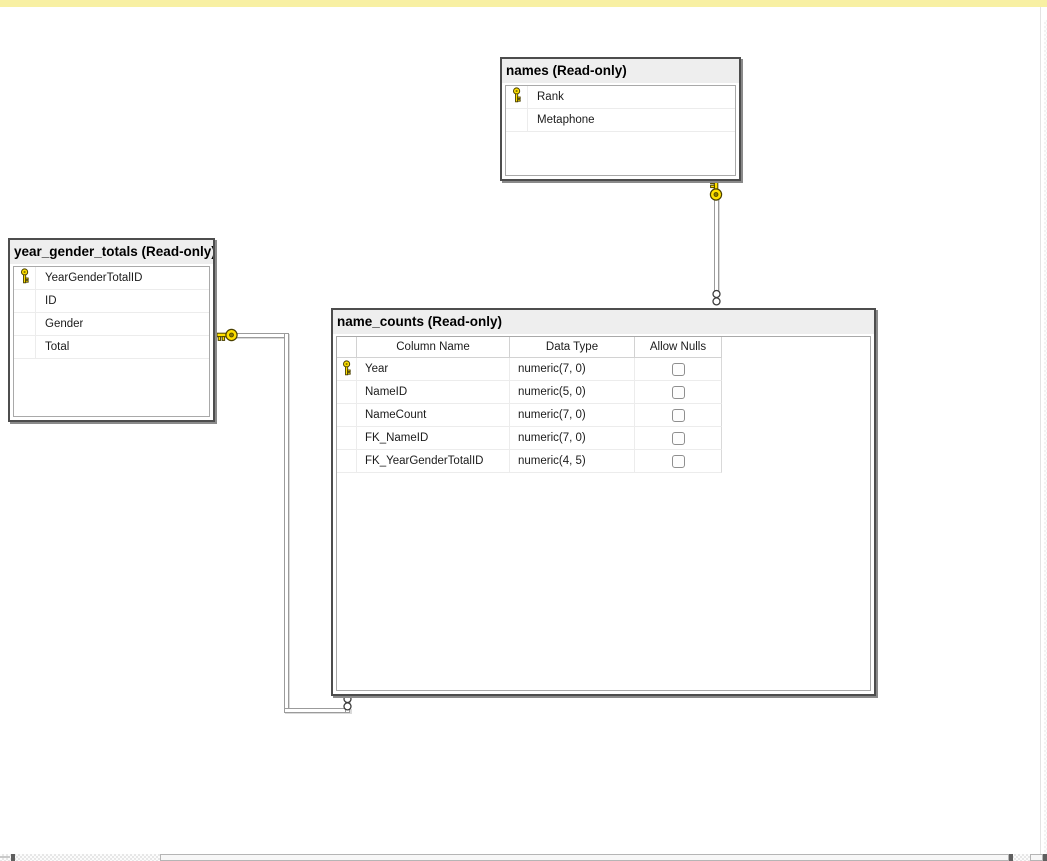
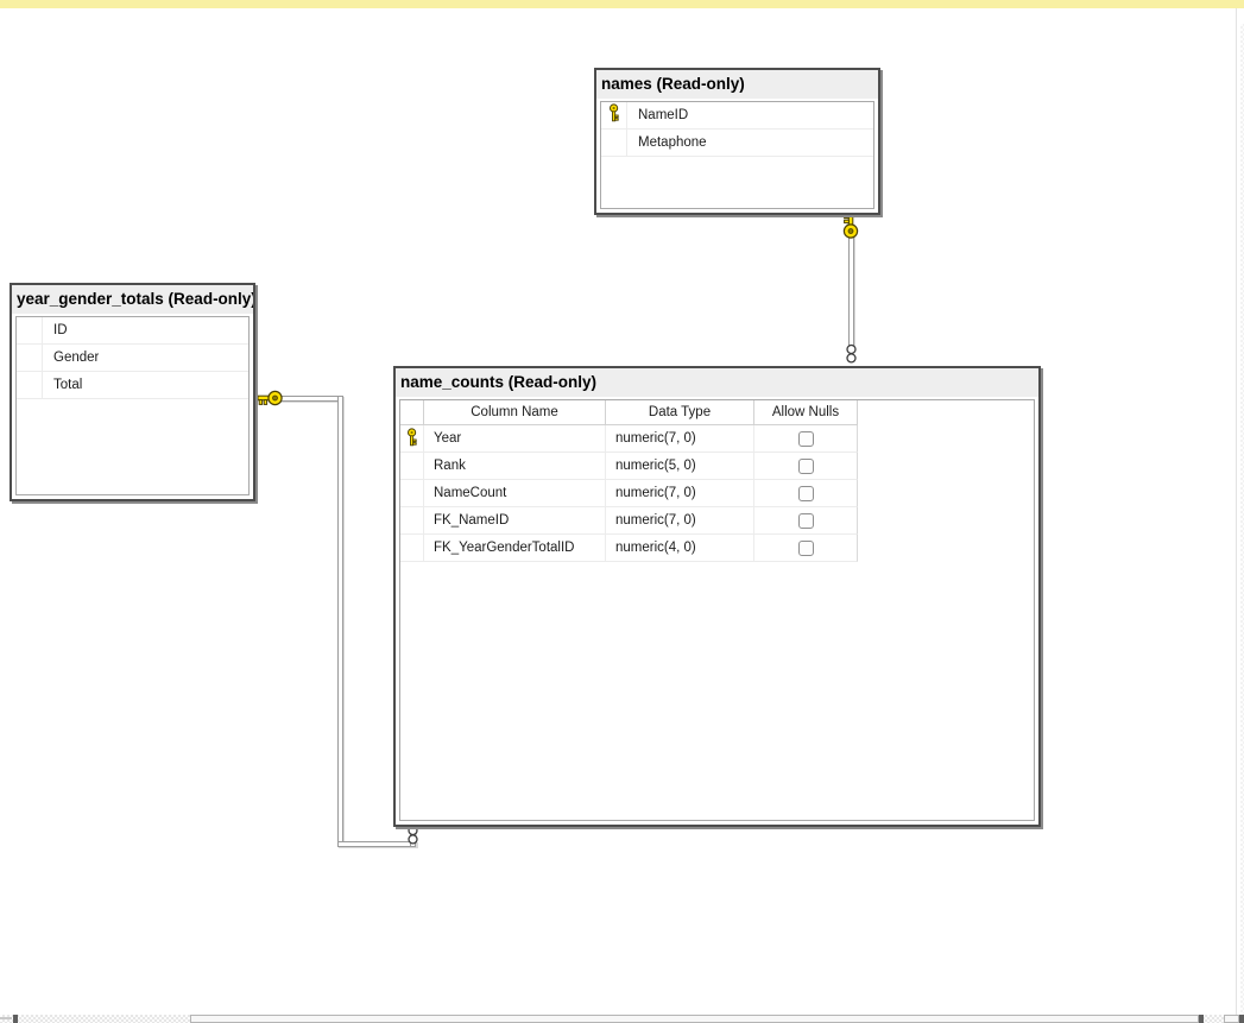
  names (Read-only)
- Rank
+ NameID
  Metaphone
  year_gender_totals (Read-only
- YearGenderTotalID
  ID
  Gender
  Total
  name_counts (Read-only)
  Column Name
  Data Type
  Allow Nulls
  Year
  numeric(7, 0)
- NameID
+ Rank
  numeric(5, 0)
  NameCount
  numeric(7, 0)
  FK_NameID
  numeric(7, 0)
  FK_YearGenderTotalID
- numeric(4, 5)
+ numeric(4, 0)
